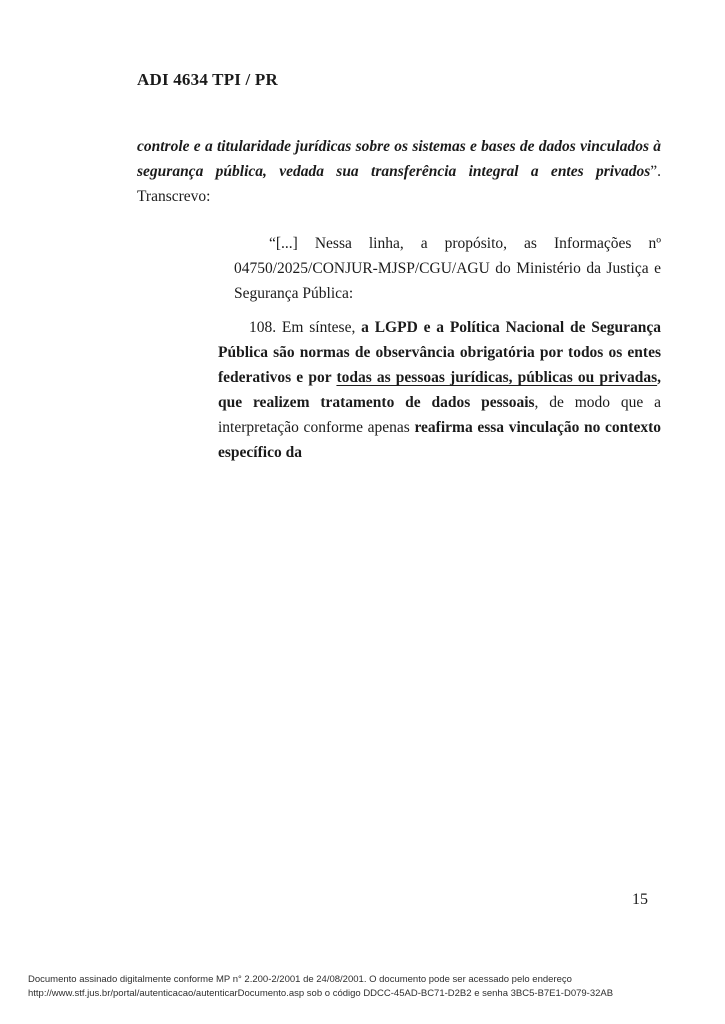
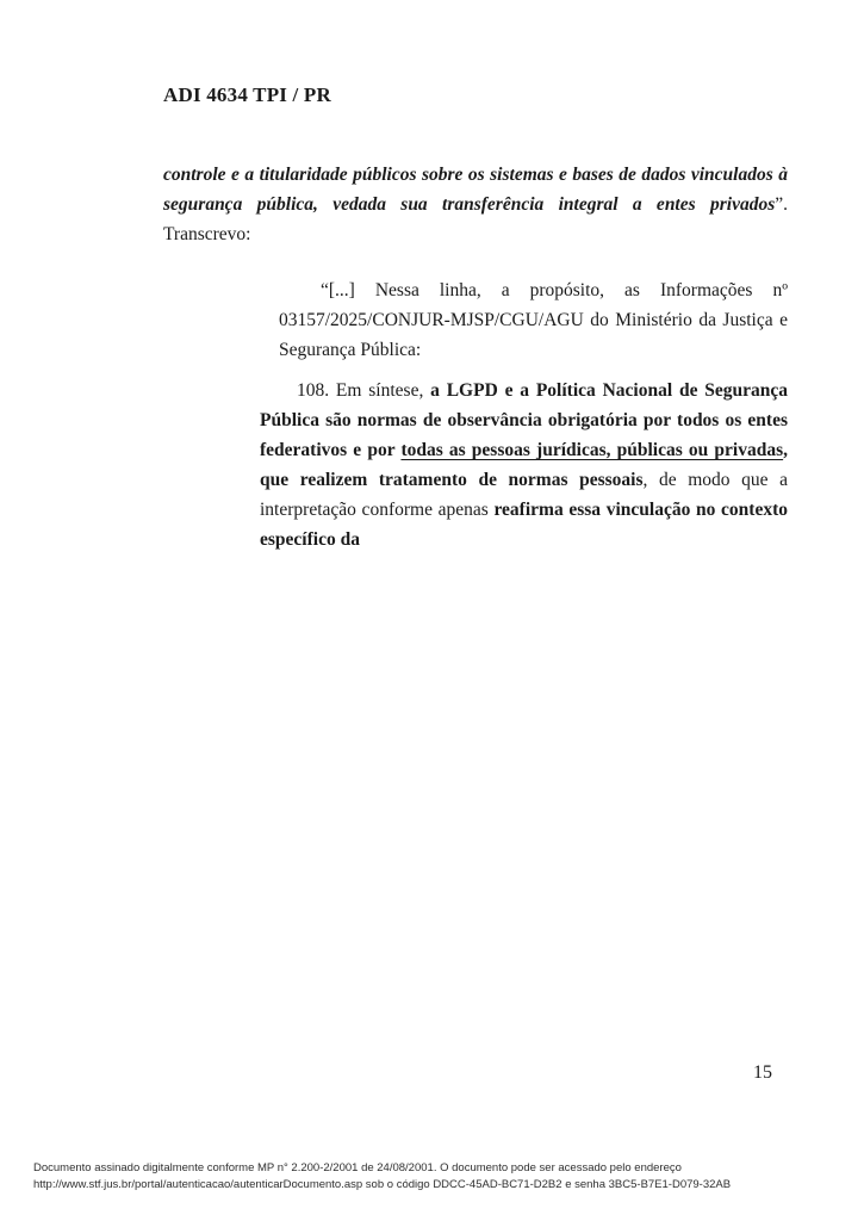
  ADI 4634 TPI / PR
- controle e a titularidade jurídicas sobre os sistemas e bases de dados vinculados à segurança pública, vedada sua transferência integral a entes privados”. Transcrevo:
+ controle e a titularidade públicos sobre os sistemas e bases de dados vinculados à segurança pública, vedada sua transferência integral a entes privados”. Transcrevo:
- “[...] Nessa linha, a propósito, as Informações nº 04750/2025/CONJUR-MJSP/CGU/AGU do Ministério da Justiça e Segurança Pública:
+ “[...] Nessa linha, a propósito, as Informações nº 03157/2025/CONJUR-MJSP/CGU/AGU do Ministério da Justiça e Segurança Pública:
- 108. Em síntese, a LGPD e a Política Nacional de Segurança Pública são normas de observância obrigatória por todos os entes federativos e por todas as pessoas jurídicas, públicas ou privadas, que realizem tratamento de dados pessoais, de modo que a interpretação conforme apenas reafirma essa vinculação no contexto específico da
+ 108. Em síntese, a LGPD e a Política Nacional de Segurança Pública são normas de observância obrigatória por todos os entes federativos e por todas as pessoas jurídicas, públicas ou privadas, que realizem tratamento de normas pessoais, de modo que a interpretação conforme apenas reafirma essa vinculação no contexto específico da
  15
  Documento assinado digitalmente conforme MP n° 2.200-2/2001 de 24/08/2001. O documento pode ser acessado pelo endereço
  http://www.stf.jus.br/portal/autenticacao/autenticarDocumento.asp sob o código DDCC-45AD-BC71-D2B2 e senha 3BC5-B7E1-D079-32AB
